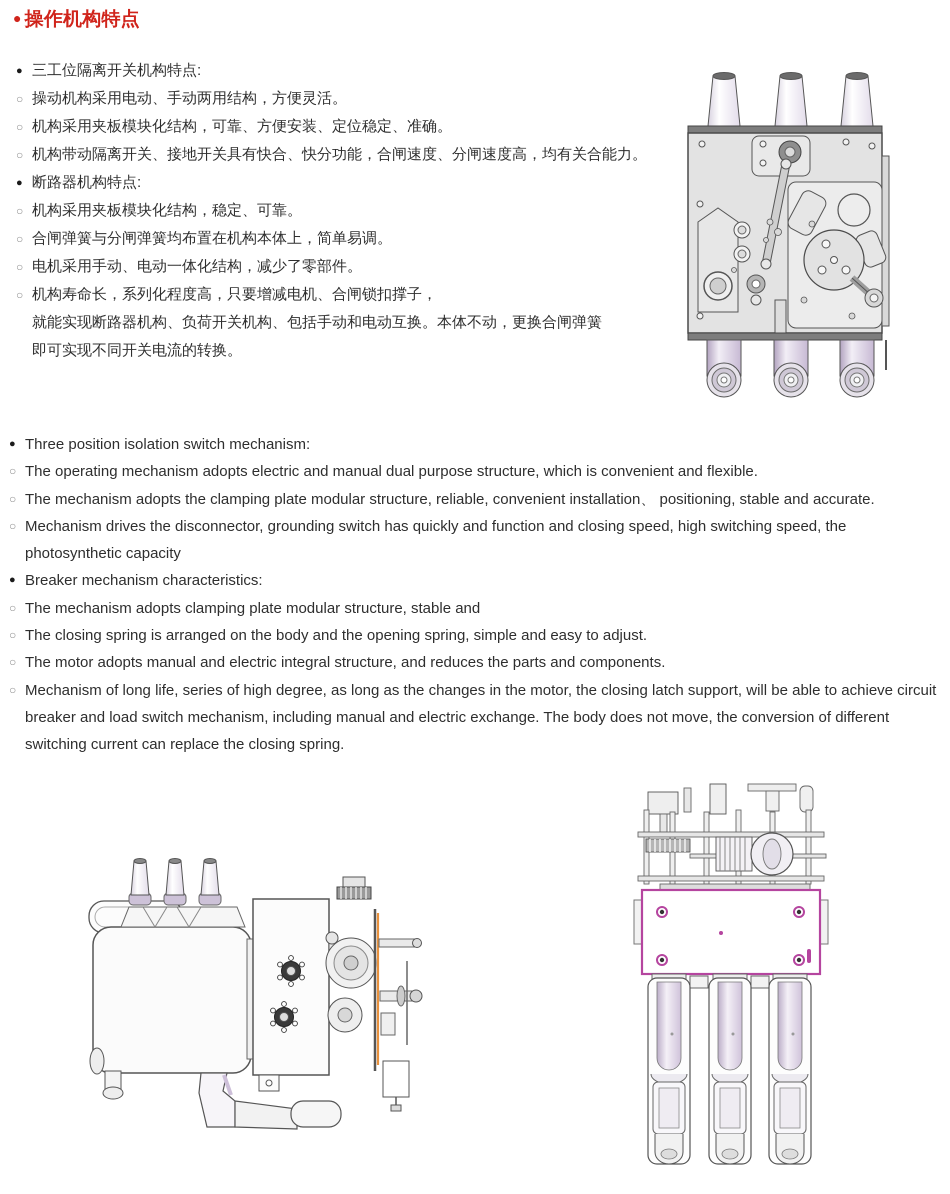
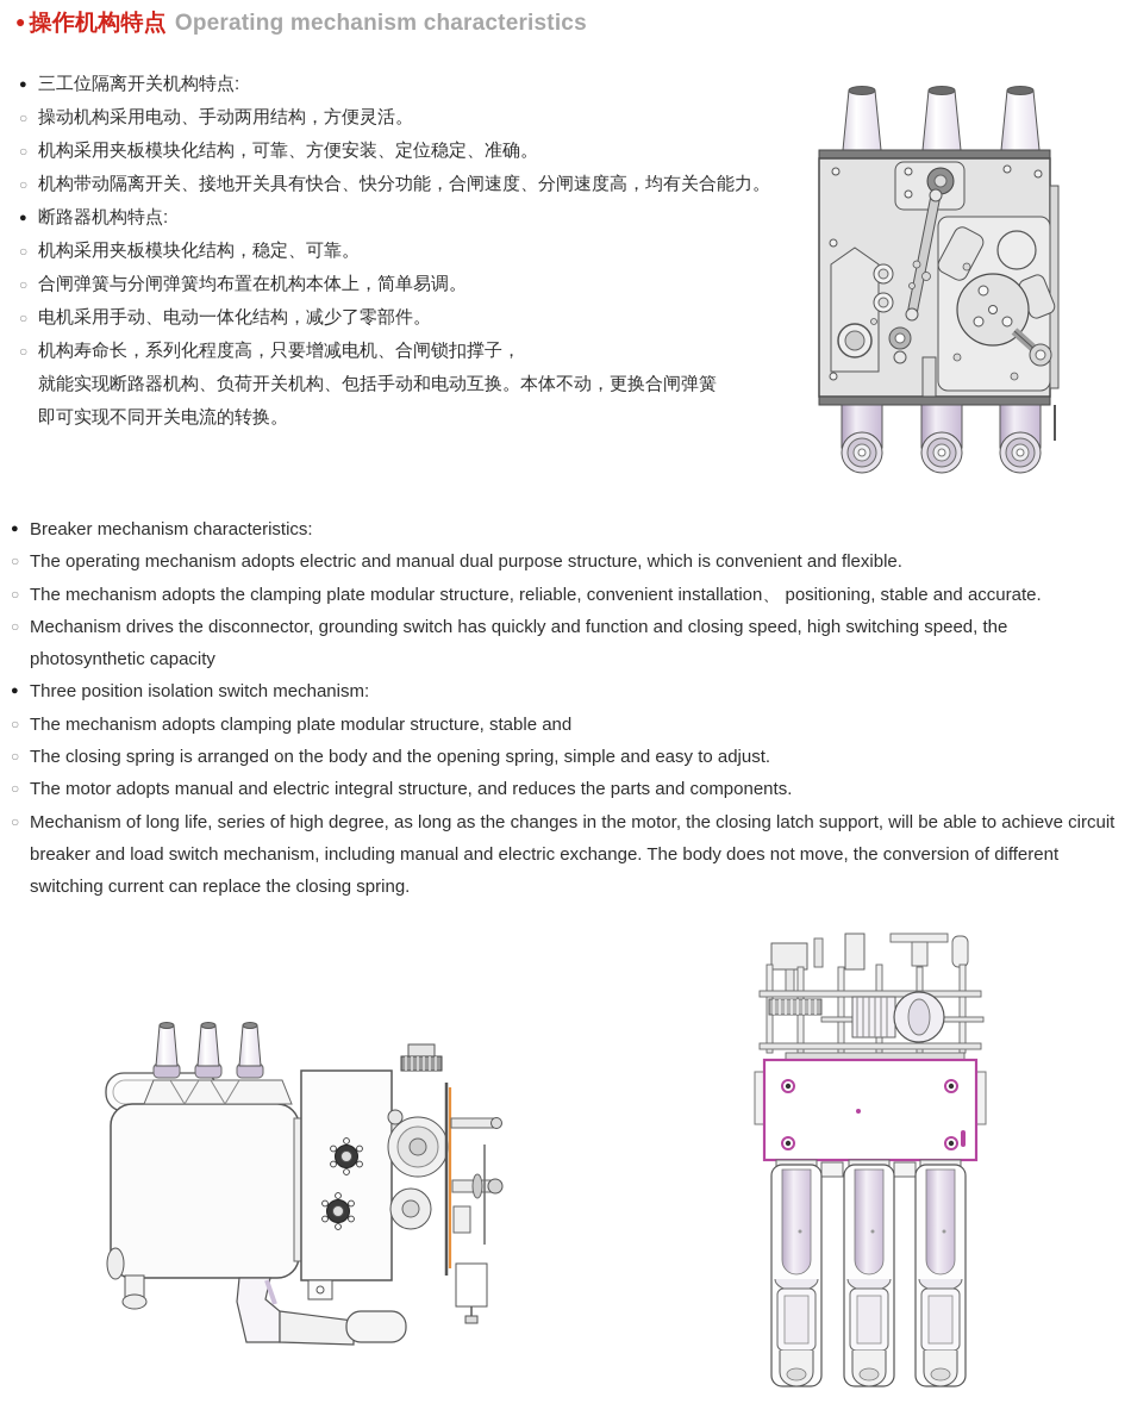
  ●
  操作机构特点
+ Operating mechanism characteristics
  ●
  三工位隔离开关机构特点:
  ○
  操动机构采用电动、手动两用结构，方便灵活。
  ○
  机构采用夹板模块化结构，可靠、方便安装、定位稳定、准确。
  ○
  机构带动隔离开关、接地开关具有快合、快分功能，合闸速度、分闸速度高，均有关合能力。
  ●
  断路器机构特点:
  ○
  机构采用夹板模块化结构，稳定、可靠。
  ○
  合闸弹簧与分闸弹簧均布置在机构本体上，简单易调。
  ○
  电机采用手动、电动一体化结构，减少了零部件。
  ○
  机构寿命长，系列化程度高，只要增减电机、合闸锁扣撑子，
  就能实现断路器机构、负荷开关机构、包括手动和电动互换。本体不动，更换合闸弹簧
  即可实现不同开关电流的转换。
  ●
- Three position isolation switch mechanism:
+ Breaker mechanism characteristics:
  ○
  The operating mechanism adopts electric and manual dual purpose structure, which is convenient and flexible.
  ○
  The mechanism adopts the clamping plate modular structure, reliable, convenient installation、 positioning, stable and accurate.
  ○
  Mechanism drives the disconnector, grounding switch has quickly and function and closing speed, high switching speed, the photosynthetic capacity
  ●
- Breaker mechanism characteristics:
+ Three position isolation switch mechanism:
  ○
  The mechanism adopts clamping plate modular structure, stable and
  ○
  The closing spring is arranged on the body and the opening spring, simple and easy to adjust.
  ○
  The motor adopts manual and electric integral structure, and reduces the parts and components.
  ○
  Mechanism of long life, series of high degree, as long as the changes in the motor, the closing latch support, will be able to achieve circuit breaker and load switch mechanism, including manual and electric exchange. The body does not move, the conversion of different switching current can replace the closing spring.
